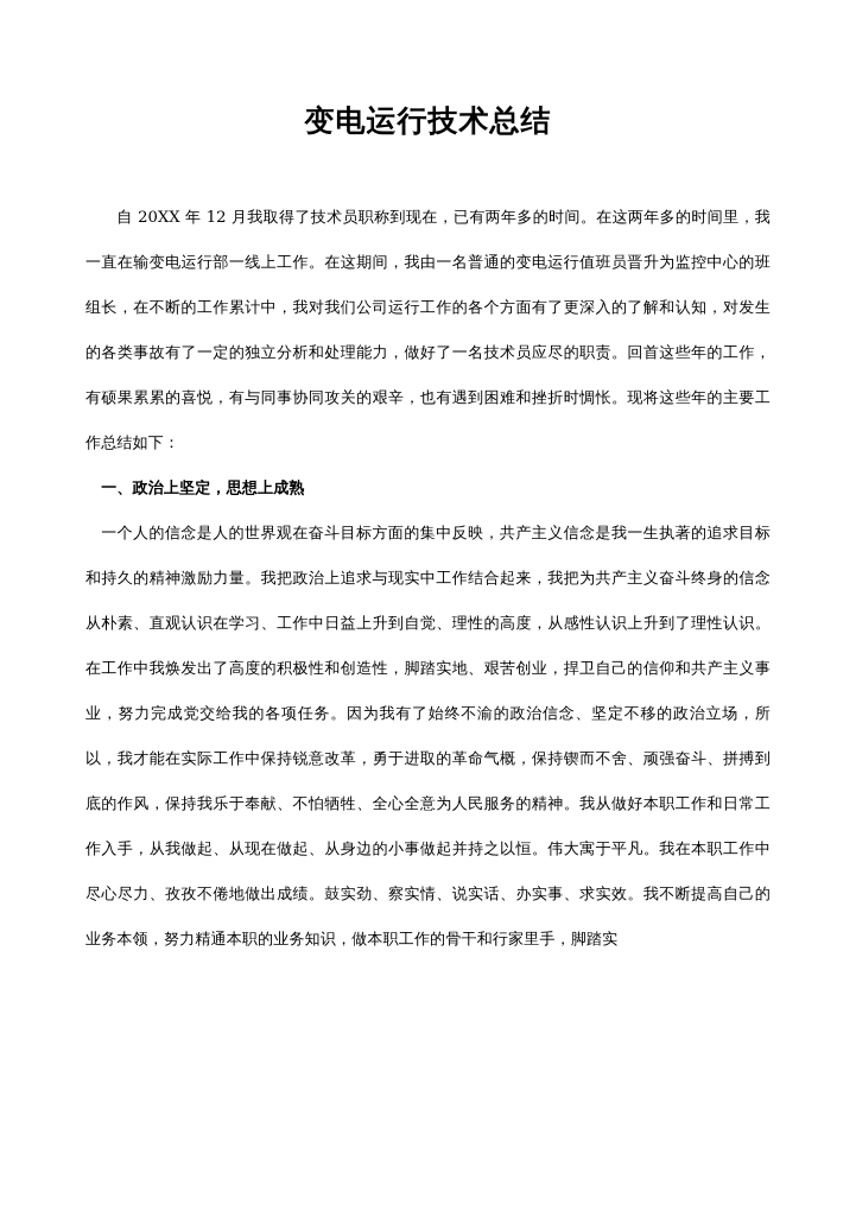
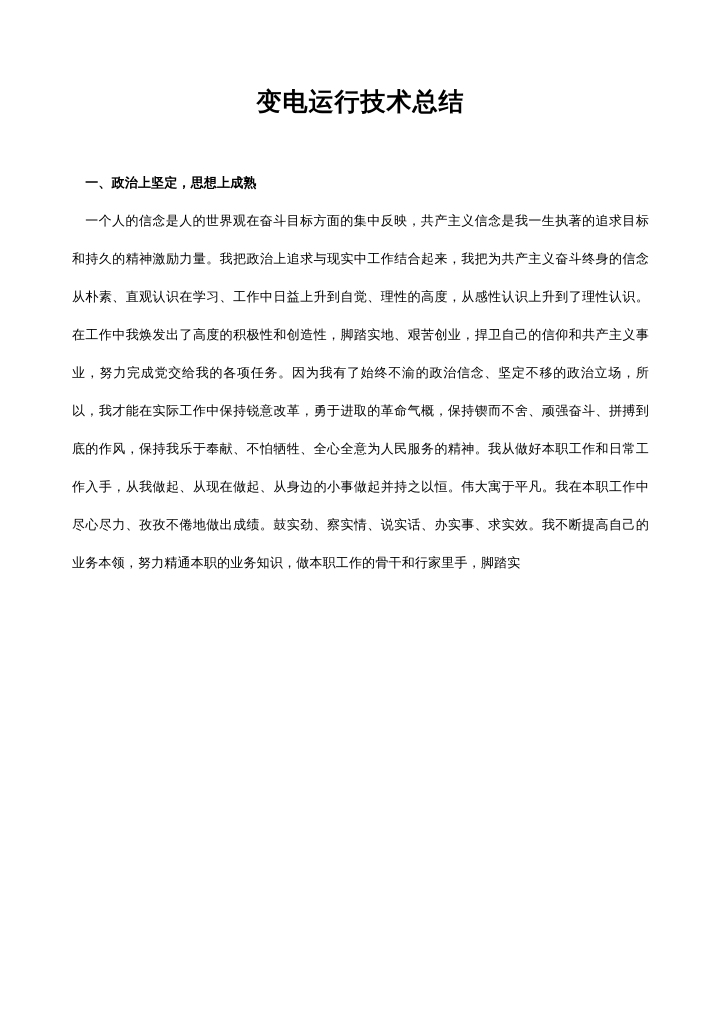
  变电运行技术总结
- 自 20XX 年 12 月我取得了技术员职称到现在，已有两年多的时间。在这两年多的时间里，我一直在输变电运行部一线上工作。在这期间，我由一名普通的变电运行值班员晋升为监控中心的班组长，在不断的工作累计中，我对我们公司运行工作的各个方面有了更深入的了解和认知，对发生的各类事故有了一定的独立分析和处理能力，做好了一名技术员应尽的职责。回首这些年的工作，有硕果累累的喜悦，有与同事协同攻关的艰辛，也有遇到困难和挫折时惆怅。现将这些年的主要工作总结如下：
  一、政治上坚定，思想上成熟
  一个人的信念是人的世界观在奋斗目标方面的集中反映，共产主义信念是我一生执著的追求目标和持久的精神激励力量。我把政治上追求与现实中工作结合起来，我把为共产主义奋斗终身的信念从朴素、直观认识在学习、工作中日益上升到自觉、理性的高度，从感性认识上升到了理性认识。在工作中我焕发出了高度的积极性和创造性，脚踏实地、艰苦创业，捍卫自己的信仰和共产主义事业，努力完成党交给我的各项任务。因为我有了始终不渝的政治信念、坚定不移的政治立场，所以，我才能在实际工作中保持锐意改革，勇于进取的革命气概，保持锲而不舍、顽强奋斗、拼搏到底的作风，保持我乐于奉献、不怕牺牲、全心全意为人民服务的精神。我从做好本职工作和日常工作入手，从我做起、从现在做起、从身边的小事做起并持之以恒。伟大寓于平凡。我在本职工作中尽心尽力、孜孜不倦地做出成绩。鼓实劲、察实情、说实话、办实事、求实效。我不断提高自己的业务本领，努力精通本职的业务知识，做本职工作的骨干和行家里手，脚踏实
